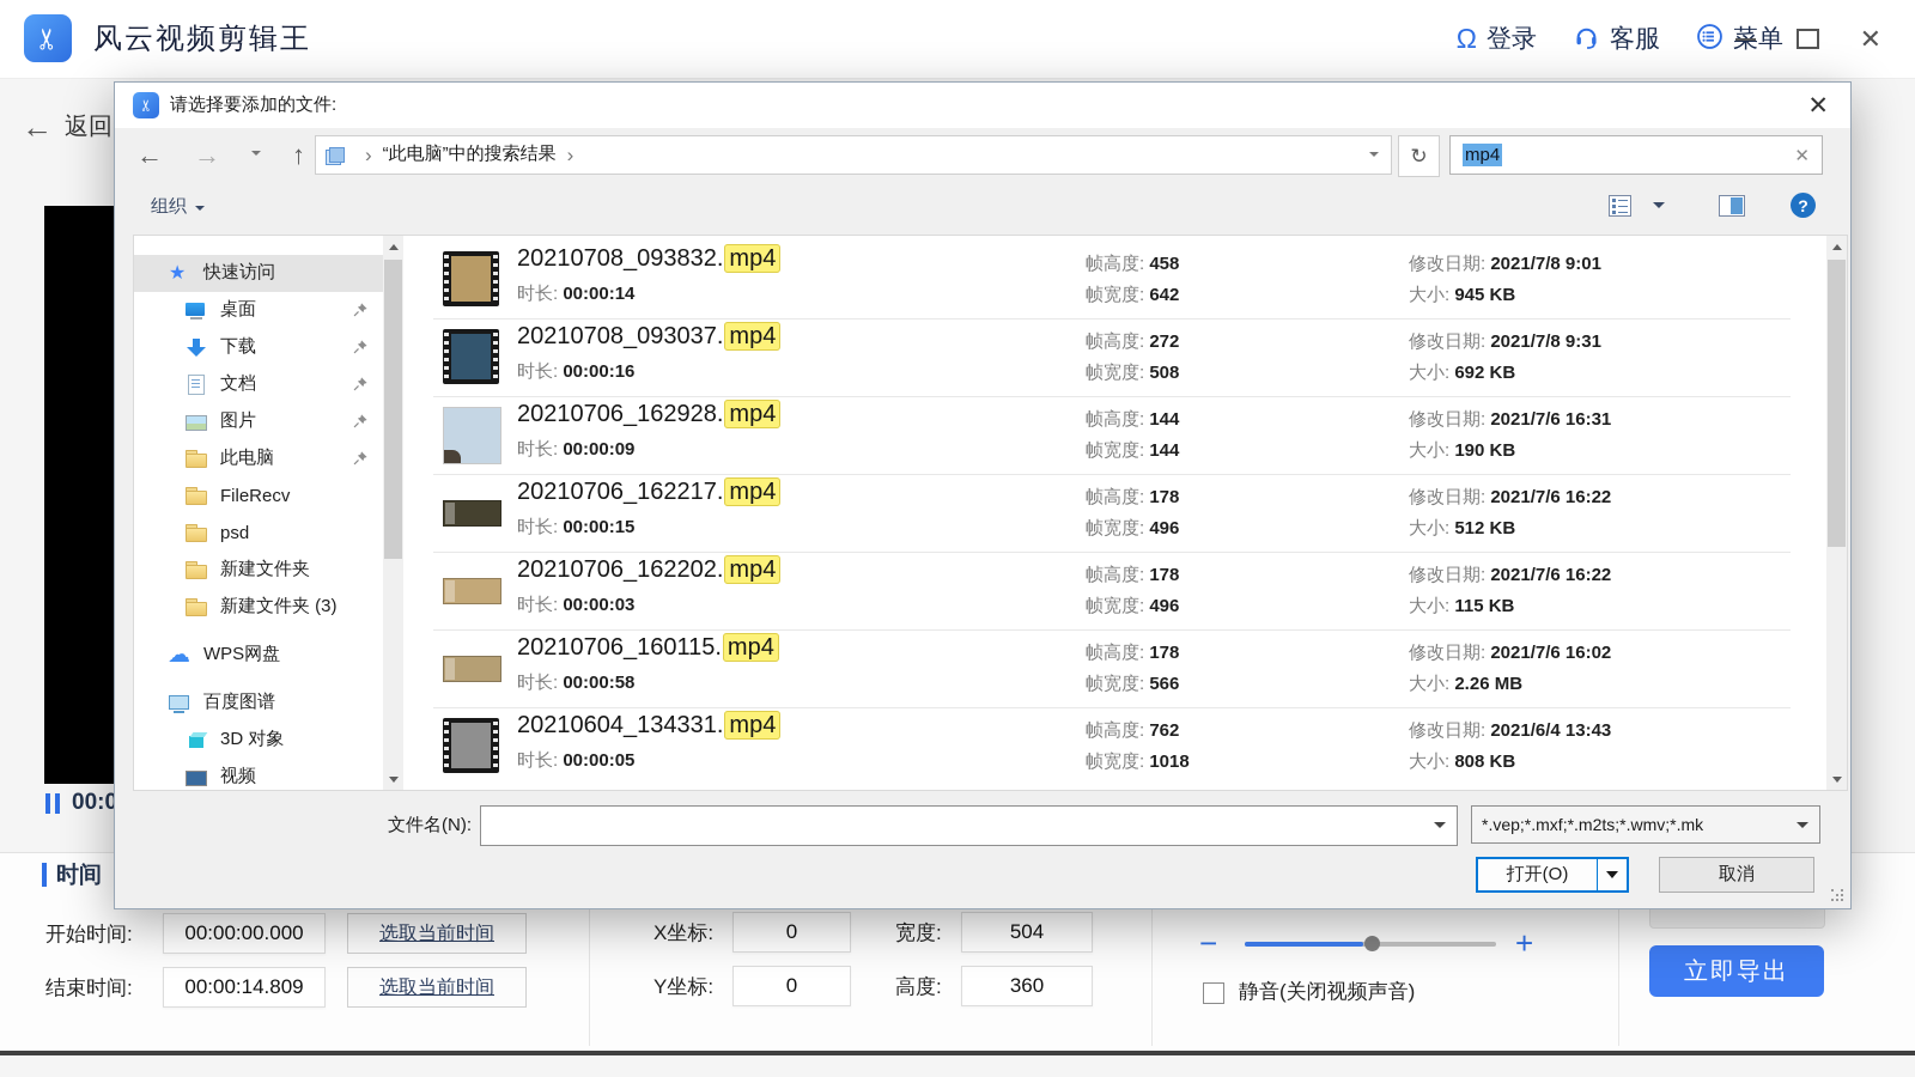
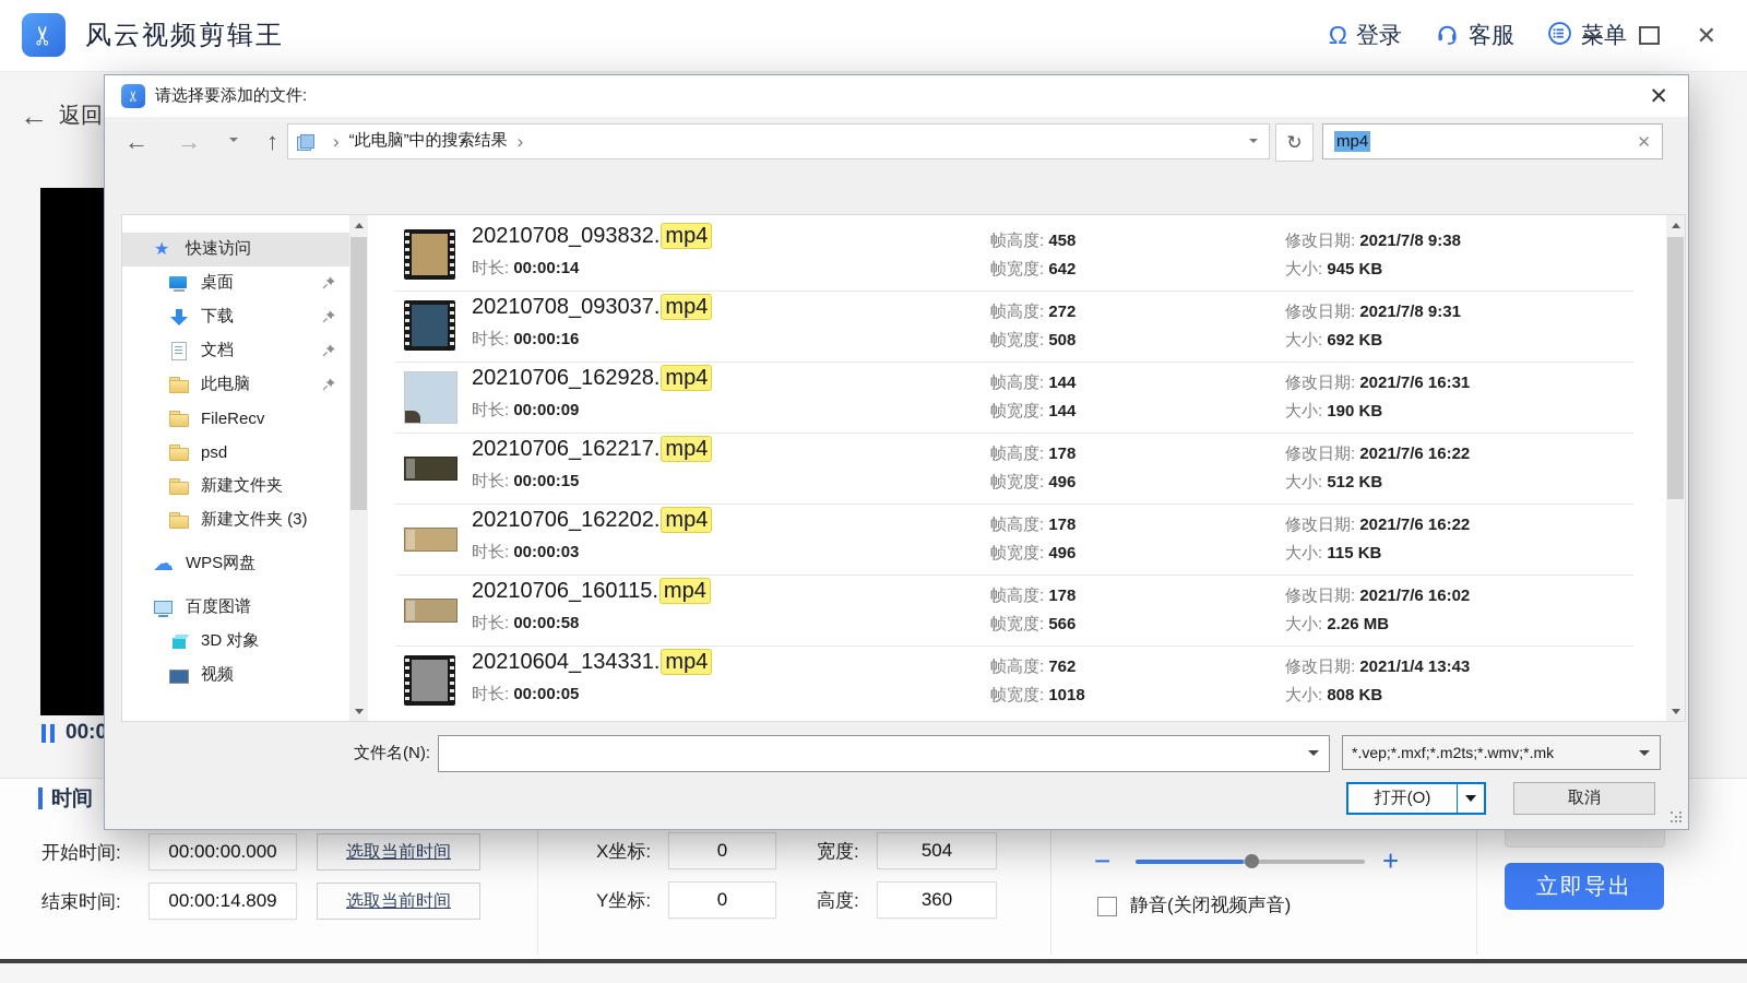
  风云视频剪辑王
  Ω
  登录
  客服
  ✕
  ←
  返回
  00:0
  时间
  开始时间:
  00:00:00.000
  选取当前时间
  结束时间:
  00:00:14.809
  选取当前时间
  X坐标:
  0
  宽度:
  504
  Y坐标:
  0
  高度:
  360
  −
  +
  静音(关闭视频声音)
  立即导出
  请选择要添加的文件:
  ✕
  ←
  →
  ↑
  ›
  “此电脑”中的搜索结果
  ›
  ↻
  mp4
  ✕
- 组织
- ?
  快速访问
  桌面
  下载
  文档
- 图片
  此电脑
  FileRecv
  psd
  新建文件夹
  新建文件夹 (3)
  WPS网盘
  百度图谱
  3D 对象
  视频
  20210708_093832. mp4
  时长: 00:00:14
  帧高度: 458
  帧宽度: 642
- 修改日期: 2021/7/8 9:01
+ 修改日期: 2021/7/8 9:38
  大小: 945 KB
  20210708_093037. mp4
  时长: 00:00:16
  帧高度: 272
  帧宽度: 508
  修改日期: 2021/7/8 9:31
  大小: 692 KB
  20210706_162928. mp4
  时长: 00:00:09
  帧高度: 144
  帧宽度: 144
  修改日期: 2021/7/6 16:31
  大小: 190 KB
  20210706_162217. mp4
  时长: 00:00:15
  帧高度: 178
  帧宽度: 496
  修改日期: 2021/7/6 16:22
  大小: 512 KB
  20210706_162202. mp4
  时长: 00:00:03
  帧高度: 178
  帧宽度: 496
  修改日期: 2021/7/6 16:22
  大小: 115 KB
  20210706_160115. mp4
  时长: 00:00:58
  帧高度: 178
  帧宽度: 566
  修改日期: 2021/7/6 16:02
  大小: 2.26 MB
  20210604_134331. mp4
  时长: 00:00:05
  帧高度: 762
  帧宽度: 1018
- 修改日期: 2021/6/4 13:43
+ 修改日期: 2021/1/4 13:43
  大小: 808 KB
  文件名(N):
  *.vep;*.mxf;*.m2ts;*.wmv;*.mk
  打开(O)
  取消
